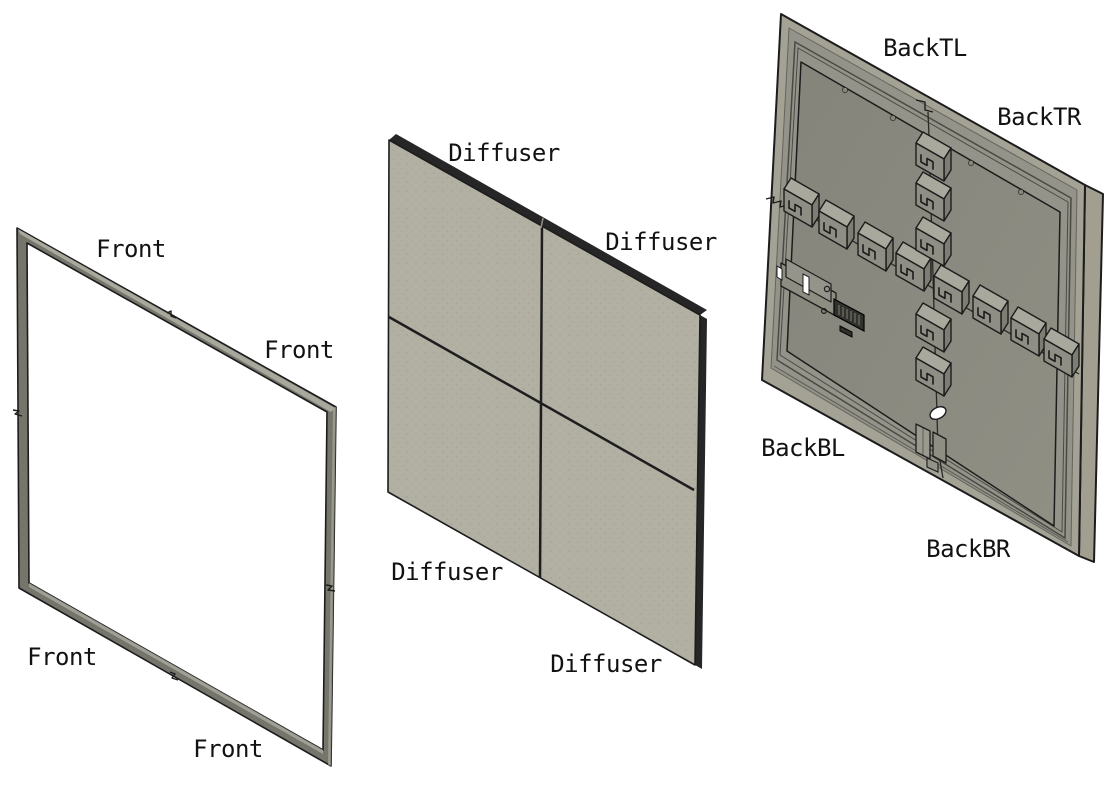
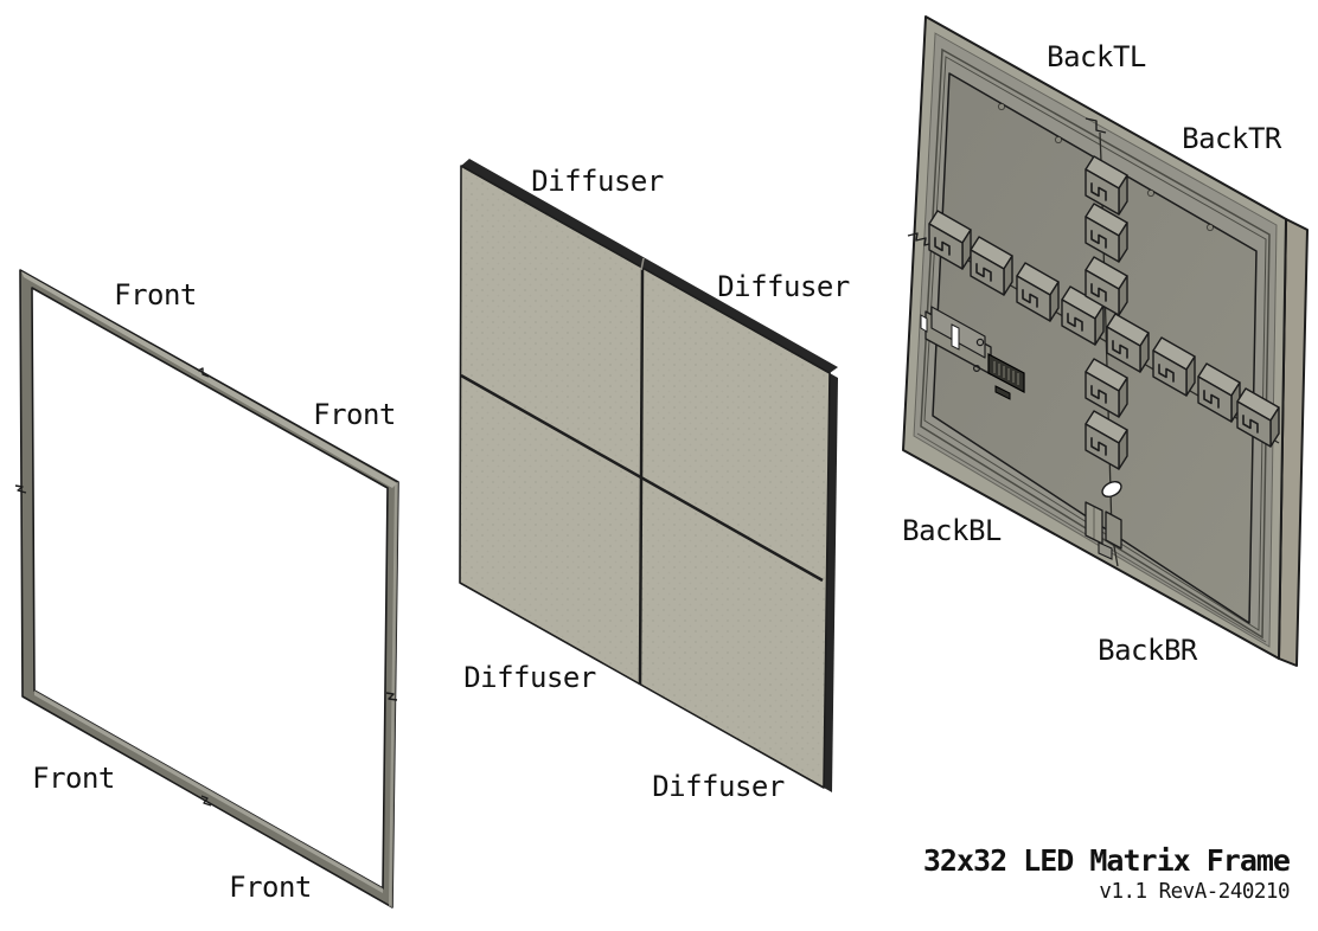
  Front
  Front
  Front
  Front
  Diffuser
  Diffuser
  Diffuser
  Diffuser
  BackTL
  BackTR
  BackBL
  BackBR
+ 32x32 LED Matrix Frame
+ v1.1 RevA-240210
